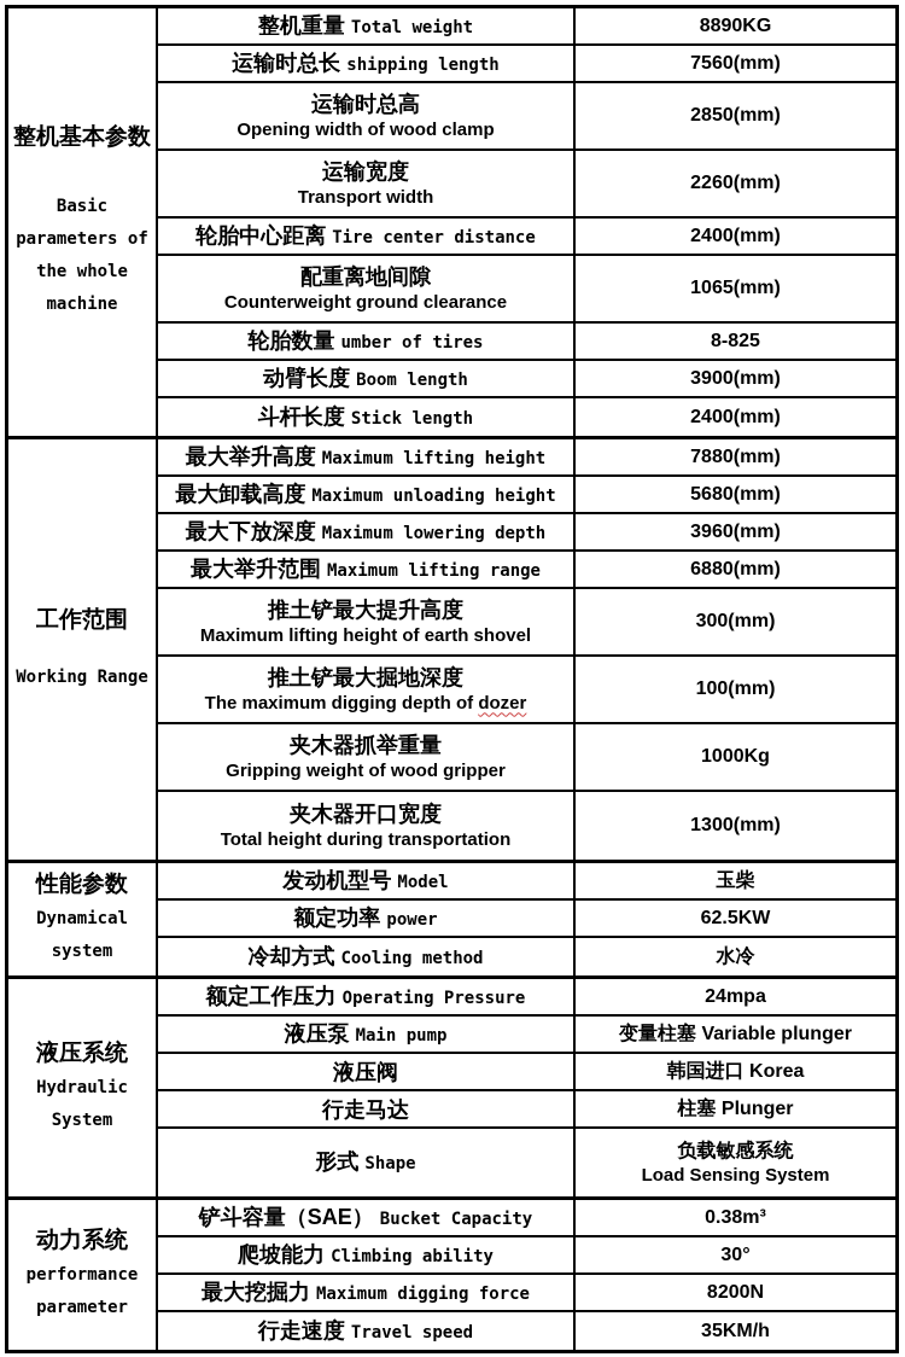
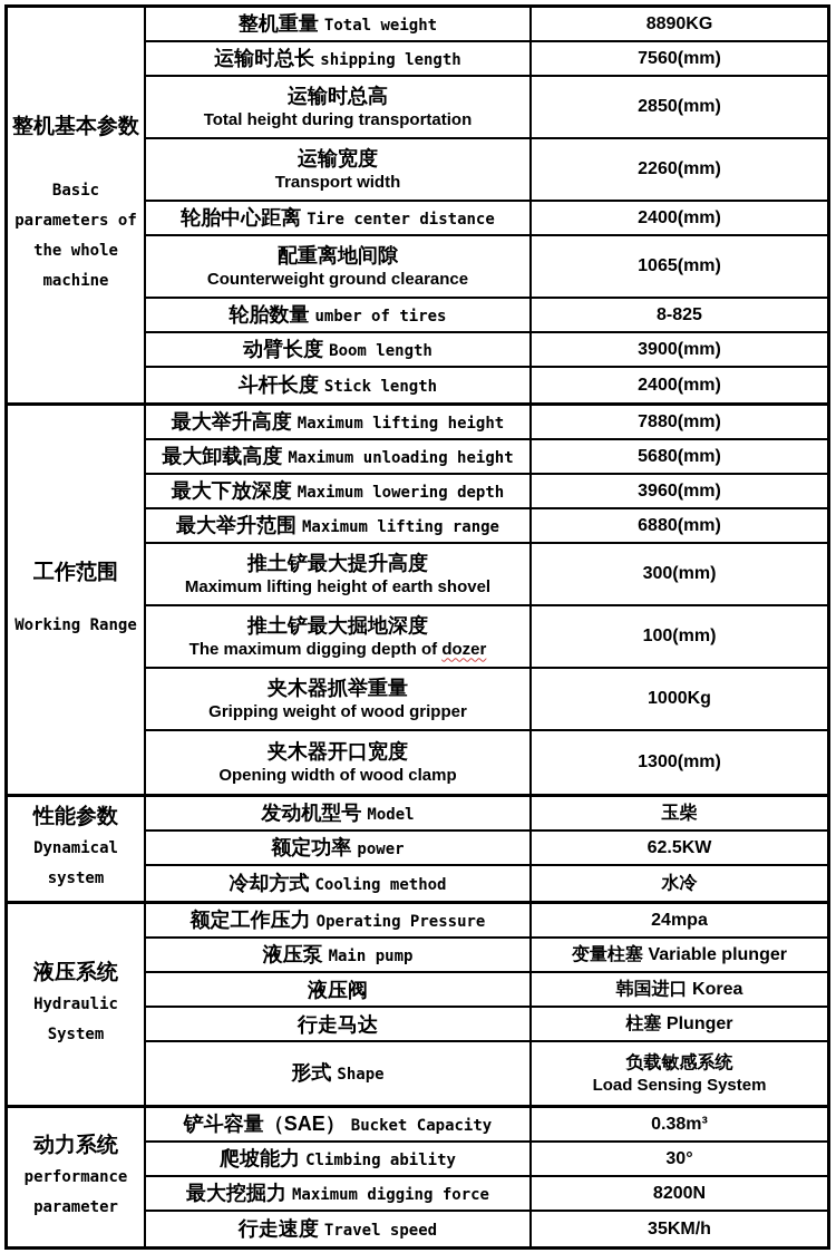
  整机基本参数
  Basic
  parameters of
  the whole
  machine
  整机重量 Total weight
  8890KG
  运输时总长 shipping length
  7560(mm)
  运输时总高
- Opening width of wood clamp
+ Total height during transportation
  2850(mm)
  运输宽度
  Transport width
  2260(mm)
  轮胎中心距离 Tire center distance
  2400(mm)
  配重离地间隙
  Counterweight ground clearance
  1065(mm)
  轮胎数量 umber of tires
  8-825
  动臂长度 Boom length
  3900(mm)
  斗杆长度 Stick length
  2400(mm)
  工作范围
  Working Range
  最大举升高度 Maximum lifting height
  7880(mm)
  最大卸载高度 Maximum unloading height
  5680(mm)
  最大下放深度 Maximum lowering depth
  3960(mm)
  最大举升范围 Maximum lifting range
  6880(mm)
  推土铲最大提升高度
  Maximum lifting height of earth shovel
  300(mm)
  推土铲最大掘地深度
  The maximum digging depth of dozer
  100(mm)
  夹木器抓举重量
  Gripping weight of wood gripper
  1000Kg
  夹木器开口宽度
- Total height during transportation
+ Opening width of wood clamp
  1300(mm)
  性能参数
  Dynamical
  system
  发动机型号 Model
  玉柴
  额定功率 power
  62.5KW
  冷却方式 Cooling method
  水冷
  液压系统
  Hydraulic
  System
  额定工作压力 Operating Pressure
  24mpa
  液压泵 Main pump
  变量柱塞 Variable plunger
  液压阀
  韩国进口 Korea
  行走马达
  柱塞 Plunger
  形式 Shape
  负载敏感系统
  Load Sensing System
  动力系统
  performance
  parameter
  铲斗容量（SAE） Bucket Capacity
  0.38m³
  爬坡能力 Climbing ability
  30°
  最大挖掘力 Maximum digging force
  8200N
  行走速度 Travel speed
  35KM/h
